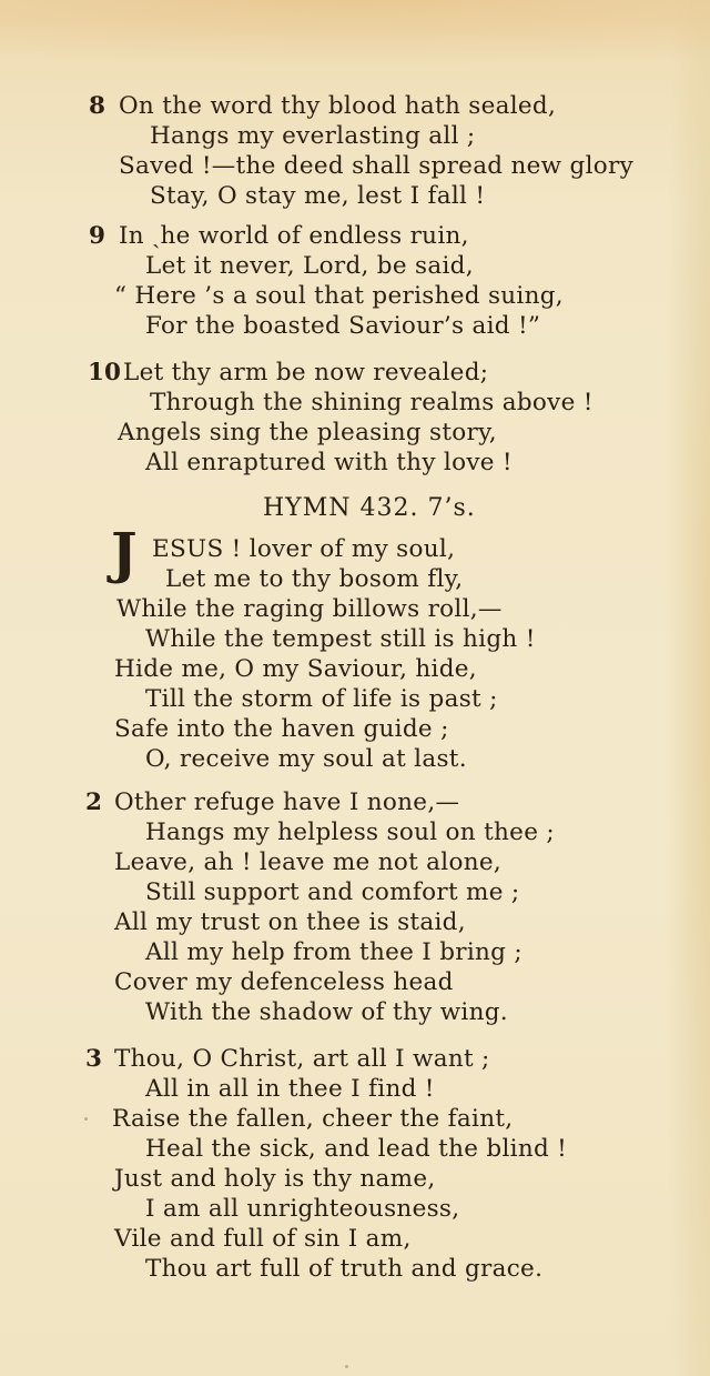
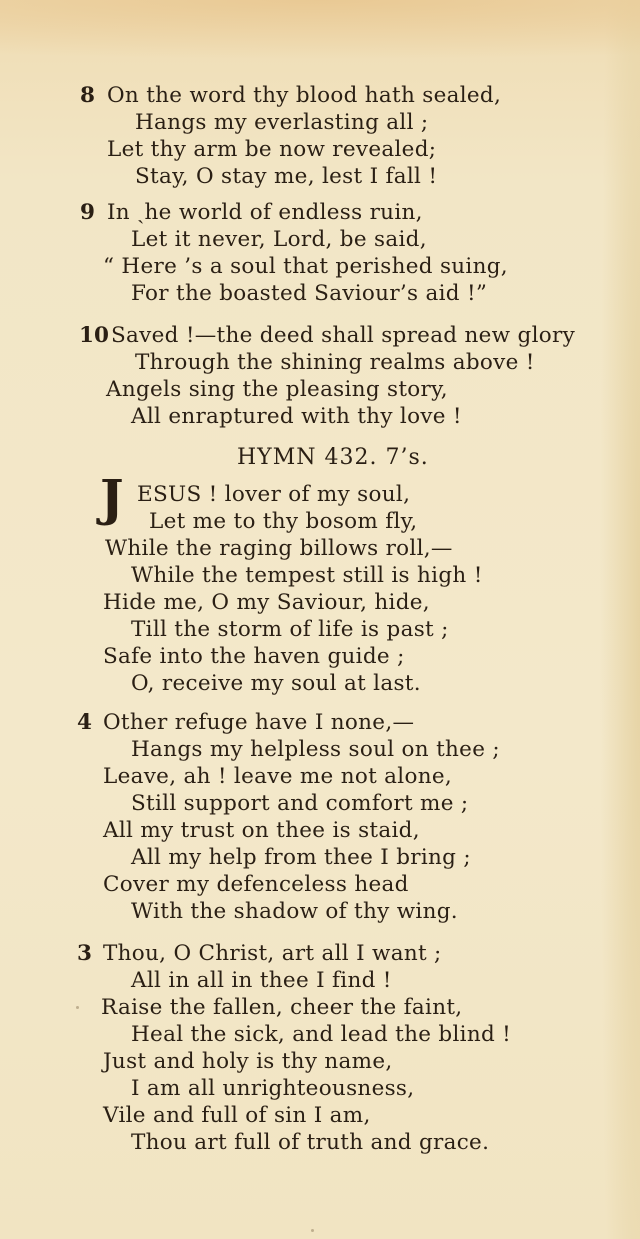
  8
  On the word thy blood hath sealed,
  Hangs my everlasting all ;
- Saved !—the deed shall spread new glory
+ Let thy arm be now revealed;
  Stay, O stay me, lest I fall !
  9
  In ˏhe world of endless ruin,
  Let it never, Lord, be said,
  “ Here ’s a soul that perished suing,
  For the boasted Saviour’s aid !”
  10
- Let thy arm be now revealed;
+ Saved !—the deed shall spread new glory
  Through the shining realms above !
  Angels sing the pleasing story,
  All enraptured with thy love !
  HYMN 432. 7’s.
  J
  ESUS ! lover of my soul,
  Let me to thy bosom fly,
  While the raging billows roll,—
  While the tempest still is high !
  Hide me, O my Saviour, hide,
  Till the storm of life is past ;
  Safe into the haven guide ;
  O, receive my soul at last.
- 2
+ 4
  Other refuge have I none,—
  Hangs my helpless soul on thee ;
  Leave, ah ! leave me not alone,
  Still support and comfort me ;
  All my trust on thee is staid,
  All my help from thee I bring ;
  Cover my defenceless head
  With the shadow of thy wing.
  3
  Thou, O Christ, art all I want ;
  All in all in thee I find !
  Raise the fallen, cheer the faint,
  Heal the sick, and lead the blind !
  Just and holy is thy name,
  I am all unrighteousness,
  Vile and full of sin I am,
  Thou art full of truth and grace.
